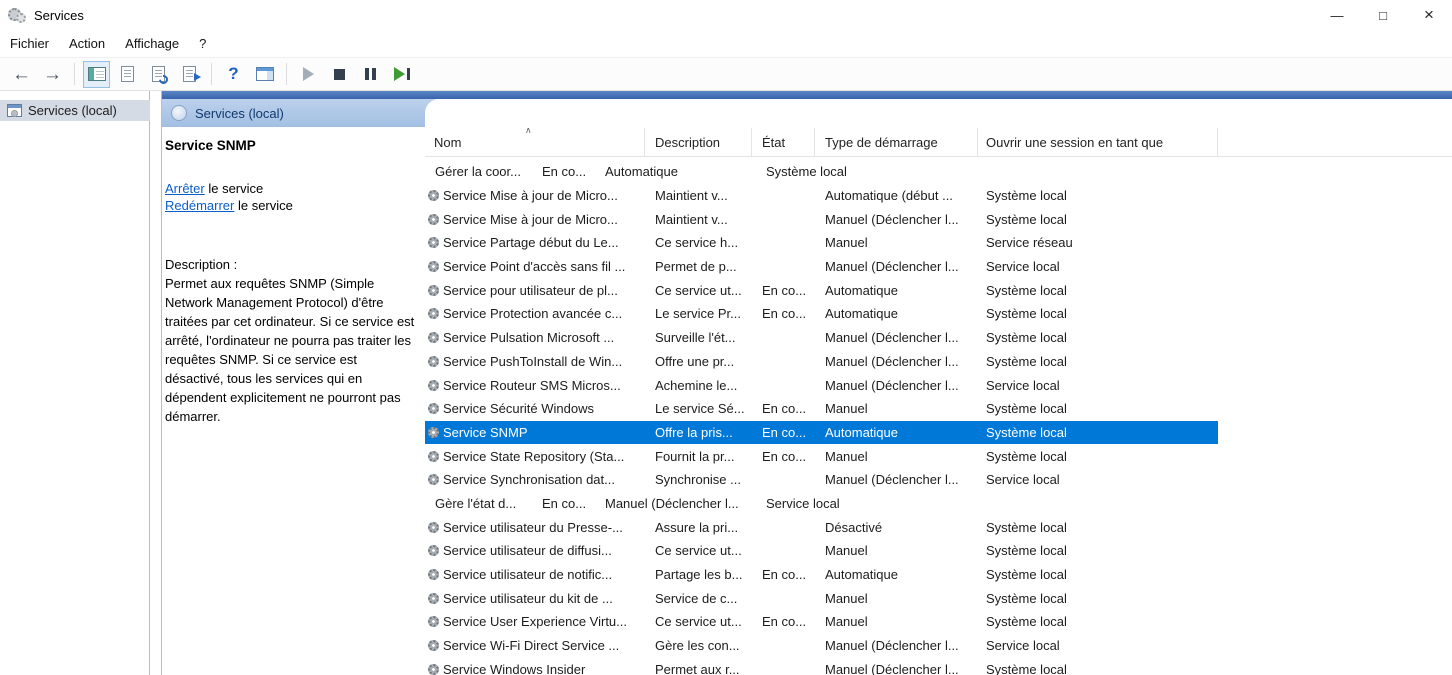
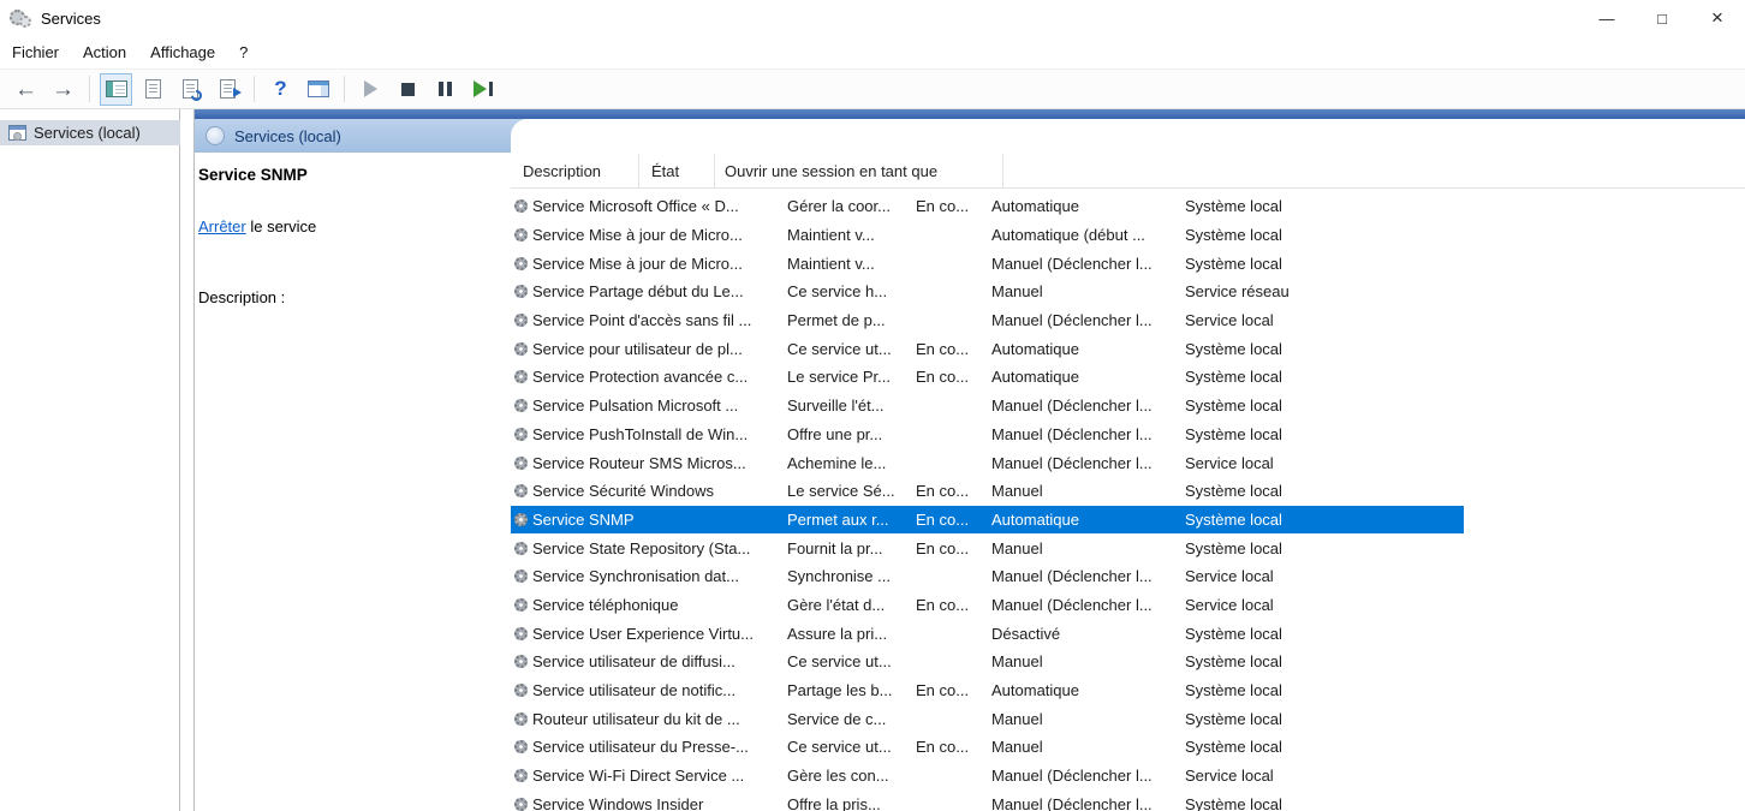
  Services
  —
  □
  ×
  Fichier
  Action
  Affichage
  ?
  ←
  →
  ?
  Services (local)
  Services (local)
  Service SNMP
  Arrêter le service
- Redémarrer le service
  Description :
- Permet aux requêtes SNMP (Simple Network Management Protocol) d'être traitées par cet ordinateur. Si ce service est arrêté, l'ordinateur ne pourra pas traiter les requêtes SNMP. Si ce service est désactivé, tous les services qui en dépendent explicitement ne pourront pas démarrer.
- ∧
- Nom
  Description
  État
- Type de démarrage
  Ouvrir une session en tant que
+ Service Microsoft Office « D...
  Gérer la coor...
  En co...
  Automatique
  Système local
  Service Mise à jour de Micro...
  Maintient v...
  Automatique (début ...
  Système local
  Service Mise à jour de Micro...
  Maintient v...
  Manuel (Déclencher l...
  Système local
  Service Partage début du Le...
  Ce service h...
  Manuel
  Service réseau
  Service Point d'accès sans fil ...
  Permet de p...
  Manuel (Déclencher l...
  Service local
  Service pour utilisateur de pl...
  Ce service ut...
  En co...
  Automatique
  Système local
  Service Protection avancée c...
  Le service Pr...
  En co...
  Automatique
  Système local
  Service Pulsation Microsoft ...
  Surveille l'ét...
  Manuel (Déclencher l...
  Système local
  Service PushToInstall de Win...
  Offre une pr...
  Manuel (Déclencher l...
  Système local
  Service Routeur SMS Micros...
  Achemine le...
  Manuel (Déclencher l...
  Service local
  Service Sécurité Windows
  Le service Sé...
  En co...
  Manuel
  Système local
  Service SNMP
- Offre la pris...
+ Permet aux r...
  En co...
  Automatique
  Système local
  Service State Repository (Sta...
  Fournit la pr...
  En co...
  Manuel
  Système local
  Service Synchronisation dat...
  Synchronise ...
  Manuel (Déclencher l...
  Service local
+ Service téléphonique
  Gère l'état d...
  En co...
  Manuel (Déclencher l...
  Service local
- Service utilisateur du Presse-...
+ Service User Experience Virtu...
  Assure la pri...
  Désactivé
  Système local
  Service utilisateur de diffusi...
  Ce service ut...
  Manuel
  Système local
  Service utilisateur de notific...
  Partage les b...
  En co...
  Automatique
  Système local
- Service utilisateur du kit de ...
+ Routeur utilisateur du kit de ...
  Service de c...
  Manuel
  Système local
- Service User Experience Virtu...
+ Service utilisateur du Presse-...
  Ce service ut...
  En co...
  Manuel
  Système local
  Service Wi-Fi Direct Service ...
  Gère les con...
  Manuel (Déclencher l...
  Service local
  Service Windows Insider
- Permet aux r...
+ Offre la pris...
  Manuel (Déclencher l...
  Système local
